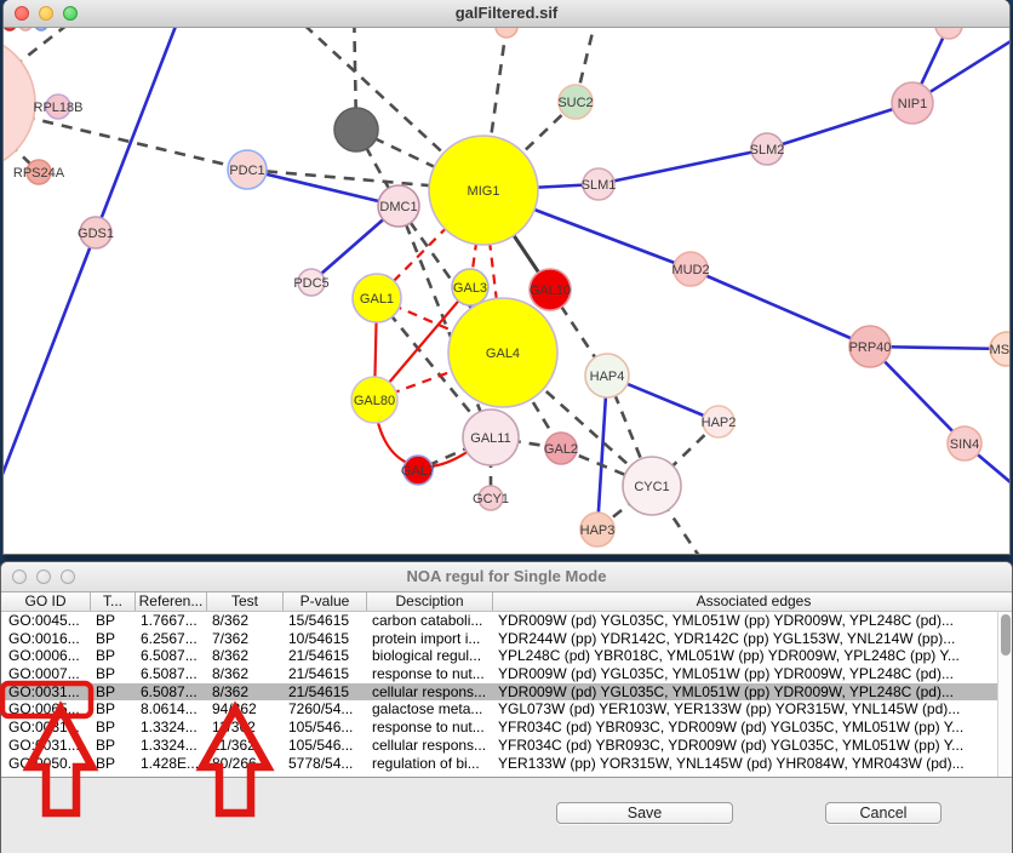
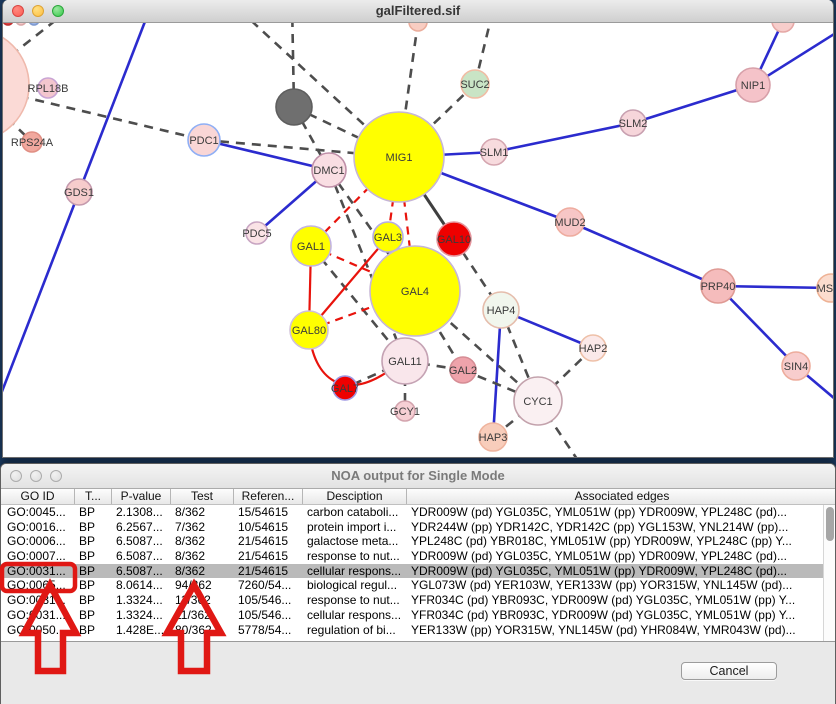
  RPL18B
  RPS24A
  GDS1
  PDC1
  DMC1
  MIG1
  SUC2
  SLM1
  SLM2
  NIP1
  MUD2
  PRP40
  SIN4
  PDC5
  GAL1
  GAL3
  GAL10
  GAL4
  GAL80
  GAL11
  GAL2
  GAL7
  GCY1
  HAP4
  HAP2
  CYC1
  HAP3
  galFiltered.sif
- NOA regul for Single Mode
+ NOA output for Single Mode
  GO ID
  T...
- Referen...
+ P-value
  Test
- P-value
+ Referen...
  Desciption
  Associated edges
  GO:0045...
  BP
- 1.7667...
+ 2.1308...
  8/362
  15/54615
  carbon cataboli...
  YDR009W (pd) YGL035C, YML051W (pp) YDR009W, YPL248C (pd)...
  GO:0016...
  BP
  6.2567...
  7/362
  10/54615
  protein import i...
  YDR244W (pp) YDR142C, YDR142C (pp) YGL153W, YNL214W (pp)...
  GO:0006...
  BP
  6.5087...
  8/362
  21/54615
- biological regul...
+ galactose meta...
  YPL248C (pd) YBR018C, YML051W (pp) YDR009W, YPL248C (pp) Y...
  GO:0007...
  BP
  6.5087...
  8/362
  21/54615
  response to nut...
  YDR009W (pd) YGL035C, YML051W (pp) YDR009W, YPL248C (pd)...
  GO:0031...
  BP
  6.5087...
  8/362
  21/54615
  cellular respons...
  YDR009W (pd) YGL035C, YML051W (pp) YDR009W, YPL248C (pd)...
  GO:006...
  BP
  8.0614...
  94/62
  7260/54...
- galactose meta...
+ biological regul...
  YGL073W (pd) YER103W, YER133W (pp) YOR315W, YNL145W (pd)...
  GO:031.
  BP
  1.3324...
  105/546...
  response to nut...
  YFR034C (pd) YBR093C, YDR009W (pd) YGL035C, YML051W (pp) Y...
  GO:031..
  BP
  1.3324...
  105/546...
  cellular respons...
  YFR034C (pd) YBR093C, YDR009W (pd) YGL035C, YML051W (pp) Y...
  GO0050...
  BP
  1.428E...
- 80/266
+ 80/362
  5778/54...
  regulation of bi...
  YER133W (pp) YOR315W, YNL145W (pd) YHR084W, YMR043W (pd)...
- Save
  Cancel
